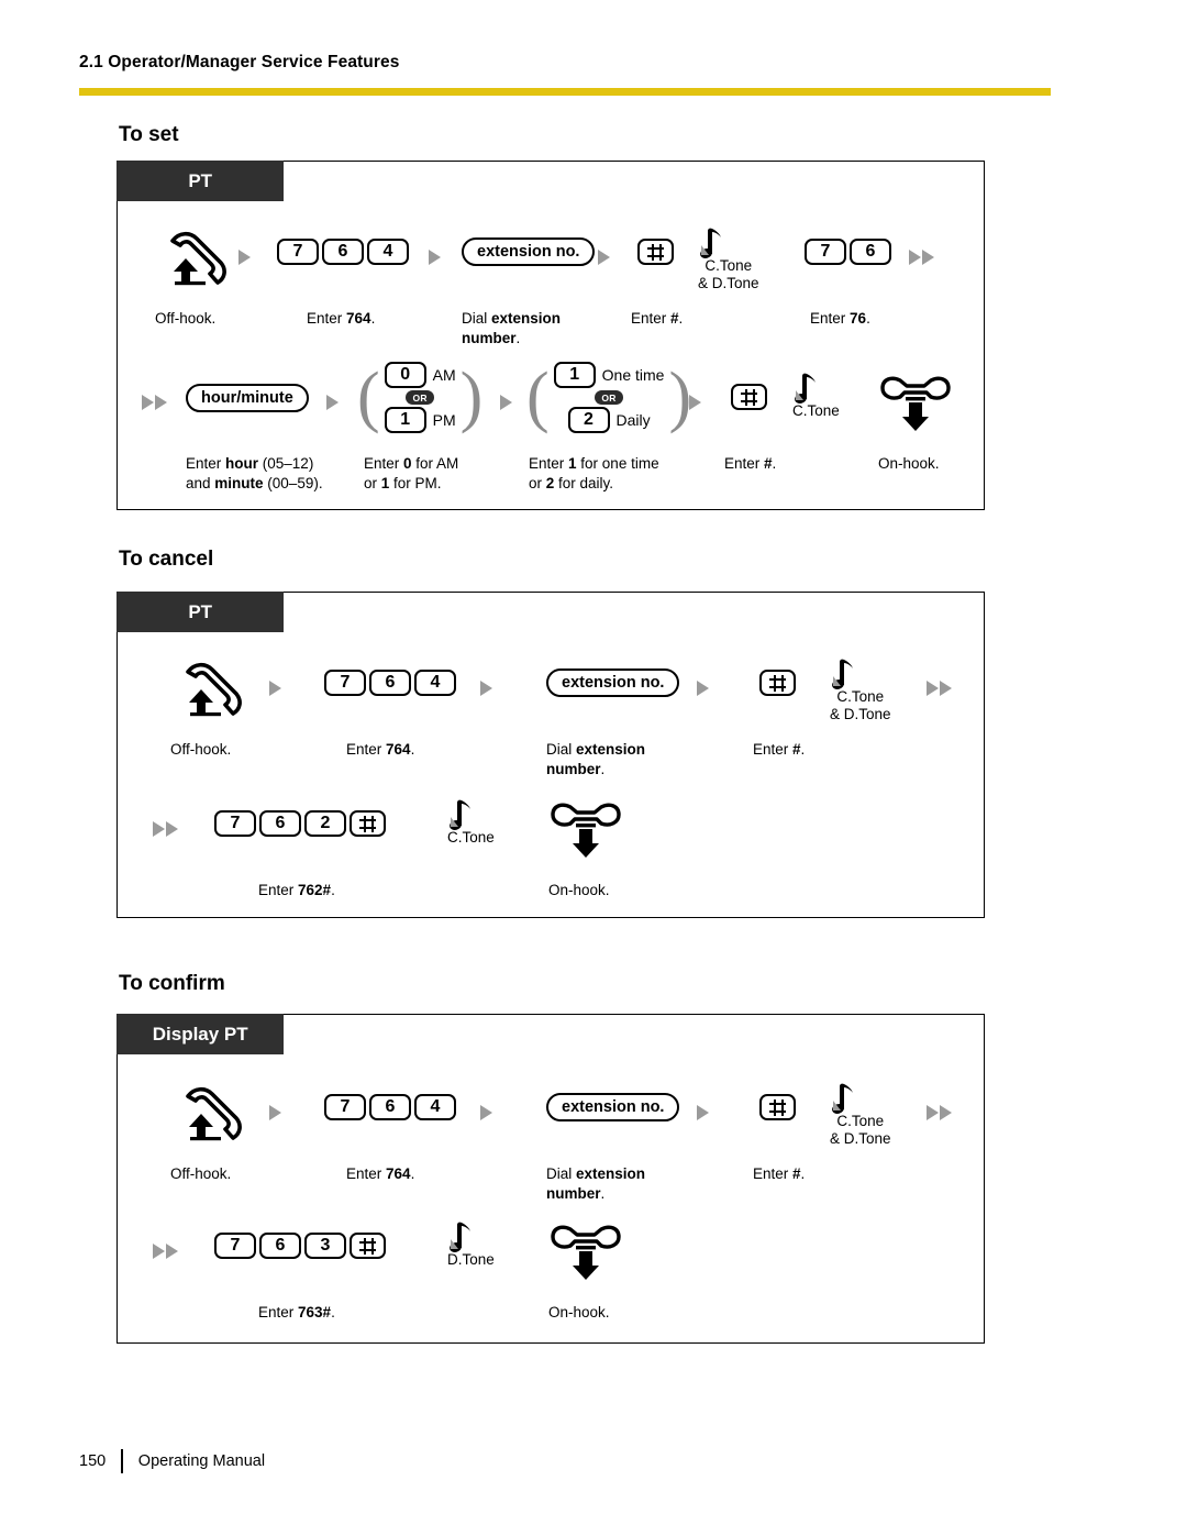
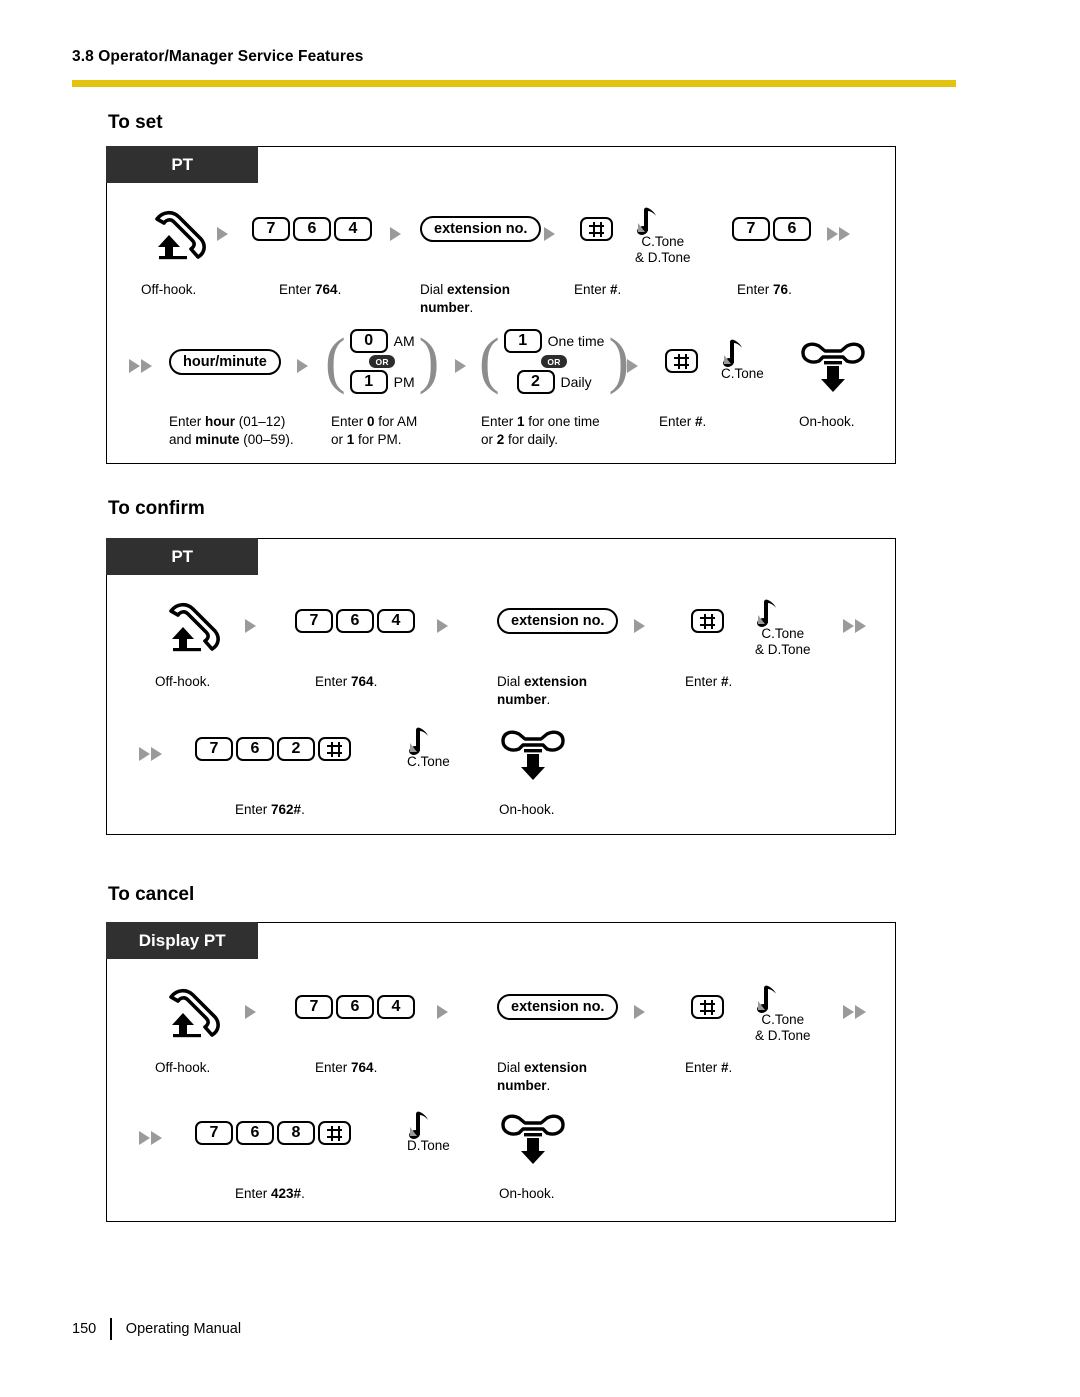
- 2.1 Operator/Manager Service Features
+ 3.8 Operator/Manager Service Features
  To set
  PT
  Off-hook.
  7
  6
  4
  Enter 764.
  extension no.
  Dial extension
  number.
  Enter #.
  C.Tone
  & D.Tone
  7
  6
  Enter 76.
  hour/minute
- Enter hour (05–12)
+ Enter hour (01–12)
  and minute (00–59).
  (
  0
  AM
  OR
  1
  PM
  )
  Enter 0 for AM
  or 1 for PM.
  (
  1
  One time
  OR
  2
  Daily
  )
  Enter 1 for one time
  or 2 for daily.
  Enter #.
  C.Tone
  On-hook.
- To cancel
+ To confirm
  PT
  Off-hook.
  7
  6
  4
  Enter 764.
  extension no.
  Dial extension
  number.
  Enter #.
  C.Tone
  & D.Tone
  7
  6
  2
  Enter 762#.
  C.Tone
  On-hook.
- To confirm
+ To cancel
  Display PT
  Off-hook.
  7
  6
  4
  Enter 764.
  extension no.
  Dial extension
  number.
  Enter #.
  C.Tone
  & D.Tone
  7
  6
- 3
+ 8
- Enter 763#.
+ Enter 423#.
  D.Tone
  On-hook.
  150
  Operating Manual
